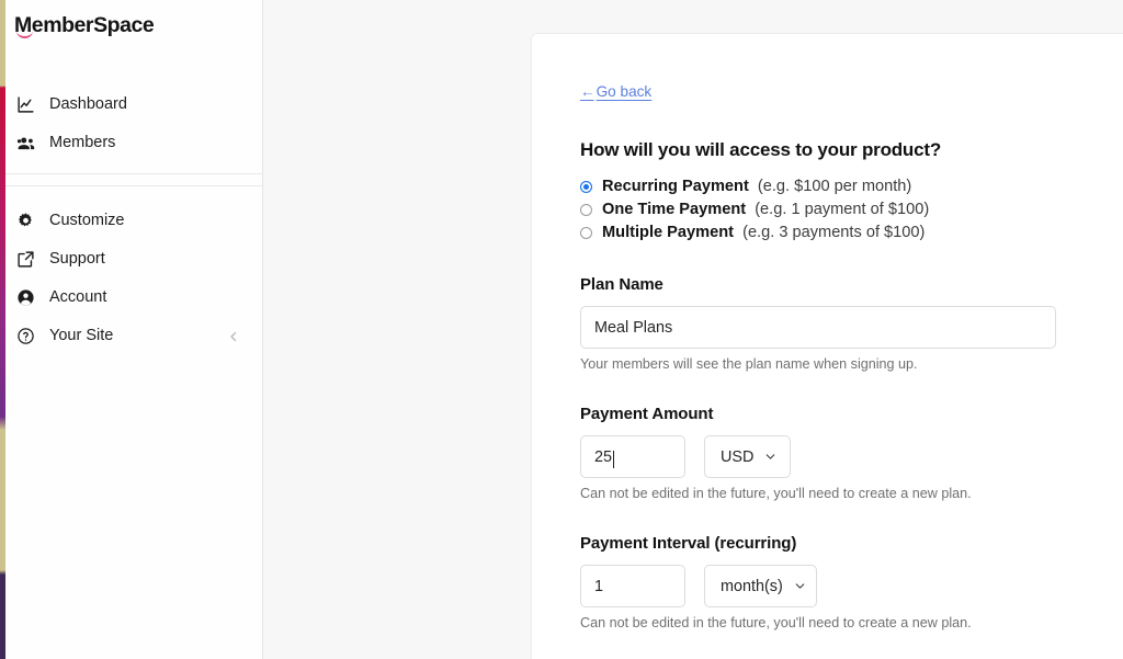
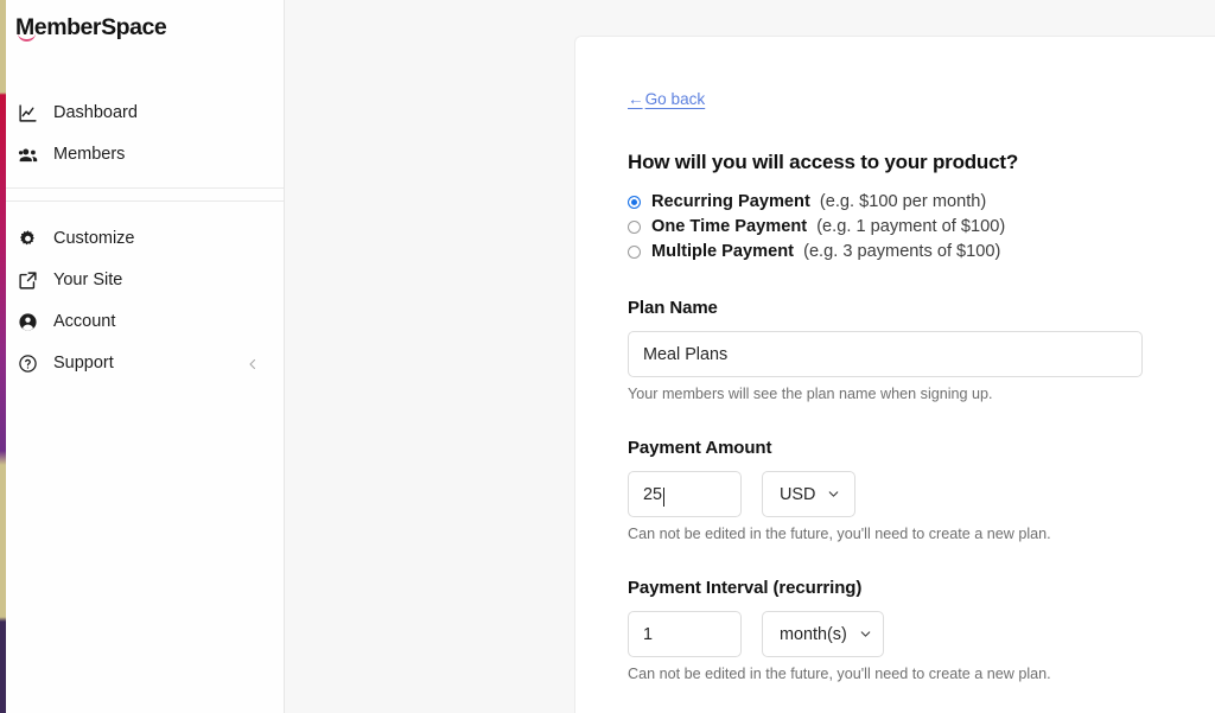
  MemberSpace
  Dashboard
  Members
  Customize
- Support
+ Your Site
  Account
- Your Site
+ Support
  ←
  Go back
  How will you will access to your product?
  Recurring Payment (e.g. $100 per month)
  One Time Payment (e.g. 1 payment of $100)
  Multiple Payment (e.g. 3 payments of $100)
  Plan Name
  Meal Plans
  Your members will see the plan name when signing up.
  Payment Amount
  25
  USD
  Can not be edited in the future, you'll need to create a new plan.
  Payment Interval (recurring)
  1
  month(s)
  Can not be edited in the future, you'll need to create a new plan.
